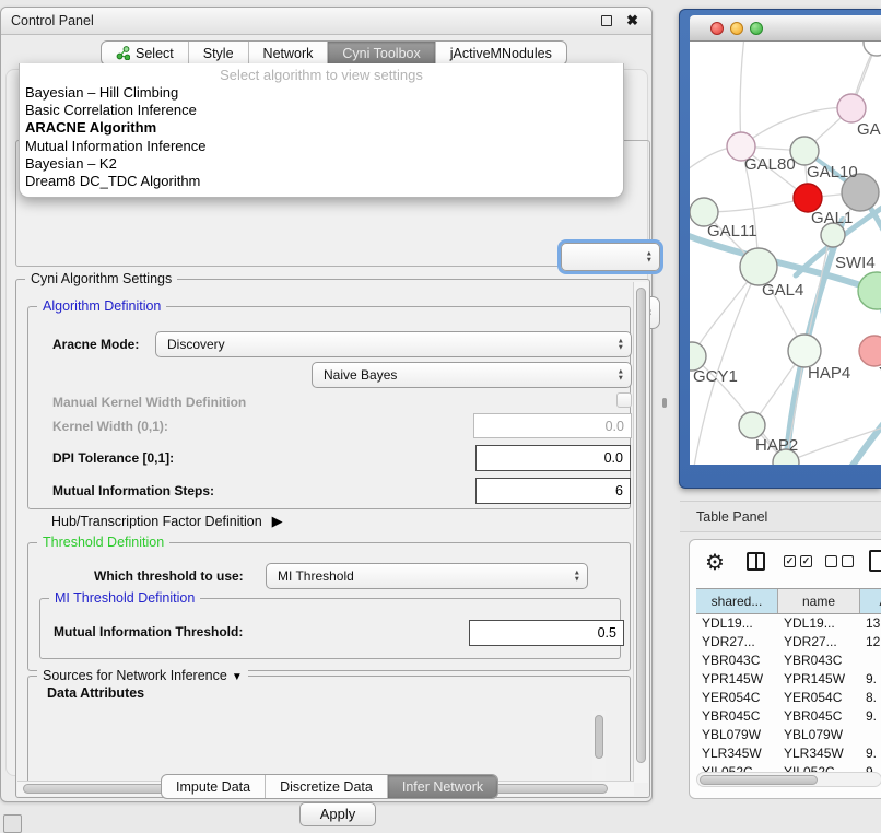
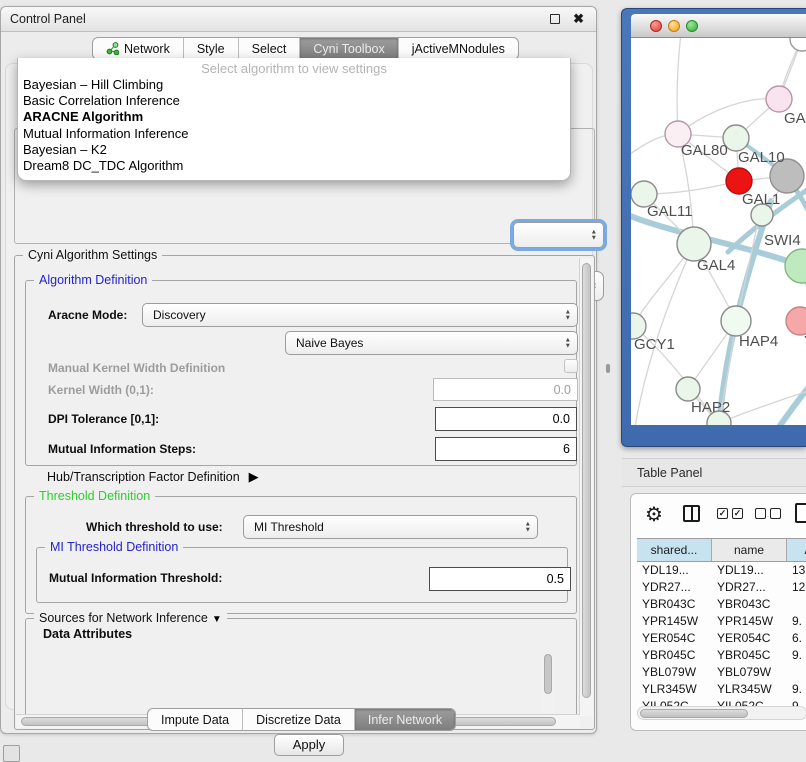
  Control Panel
  ✖
- Select
+ Network
  Style
- Network
+ Select
  Cyni Toolbox
  jActiveMNodules
  Cyni Algorithm Settings
  Algorithm Definition
  Aracne Mode:
  Discovery
  Naive Bayes
  Manual Kernel Width Definition
  Kernel Width (0,1):
  0.0
  DPI Tolerance [0,1]:
  0.0
  Mutual Information Steps:
  6
  Hub/Transcription Factor Definition ▶
  Threshold Definition
  Which threshold to use:
  MI Threshold
  MI Threshold Definition
  Mutual Information Threshold:
  0.5
  Sources for Network Inference ▼
  Data Attributes
  Apply
  Select algorithm to view settings
  Bayesian – Hill Climbing
  Basic Correlation Inference
  ARACNE Algorithm
  Mutual Information Inference
  Bayesian – K2
  Dream8 DC_TDC Algorithm
  Impute Data
  Discretize Data
  Infer Network
  GAL80
  GAL10
  GAL1
  GAL11
  SWI4
  GAL4
  GCY1
  HAP4
  HAP2
  Table Panel
  ⚙
  ✓
  ✓
  shared...
  name
  YDL19...
  YDL19...
  13
  YDR27...
  YDR27...
  12
  YBR043C
  YBR043C
  YPR145W
  YPR145W
  9.
  YER054C
  YER054C
- 8.
+ 6.
  YBR045C
  YBR045C
  9.
  YBL079W
  YBL079W
  YLR345W
  YLR345W
  9.
